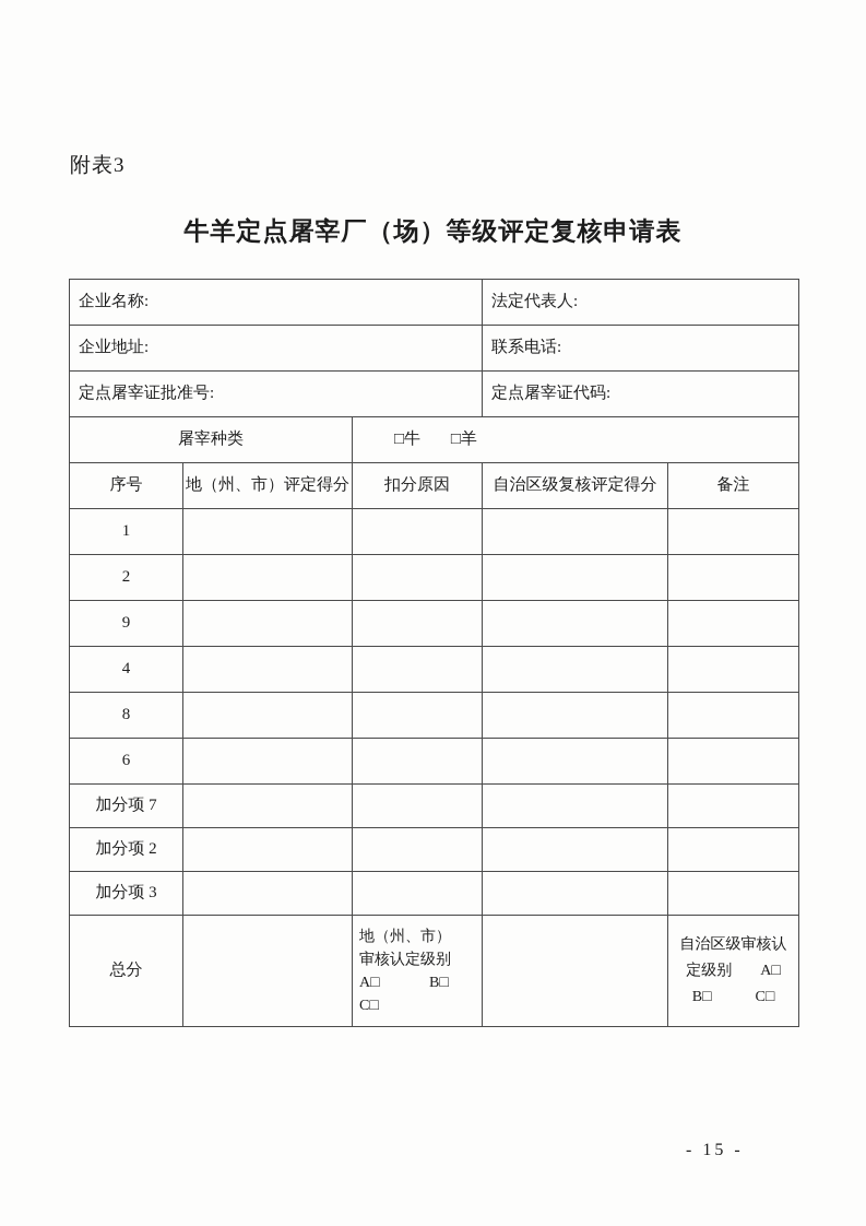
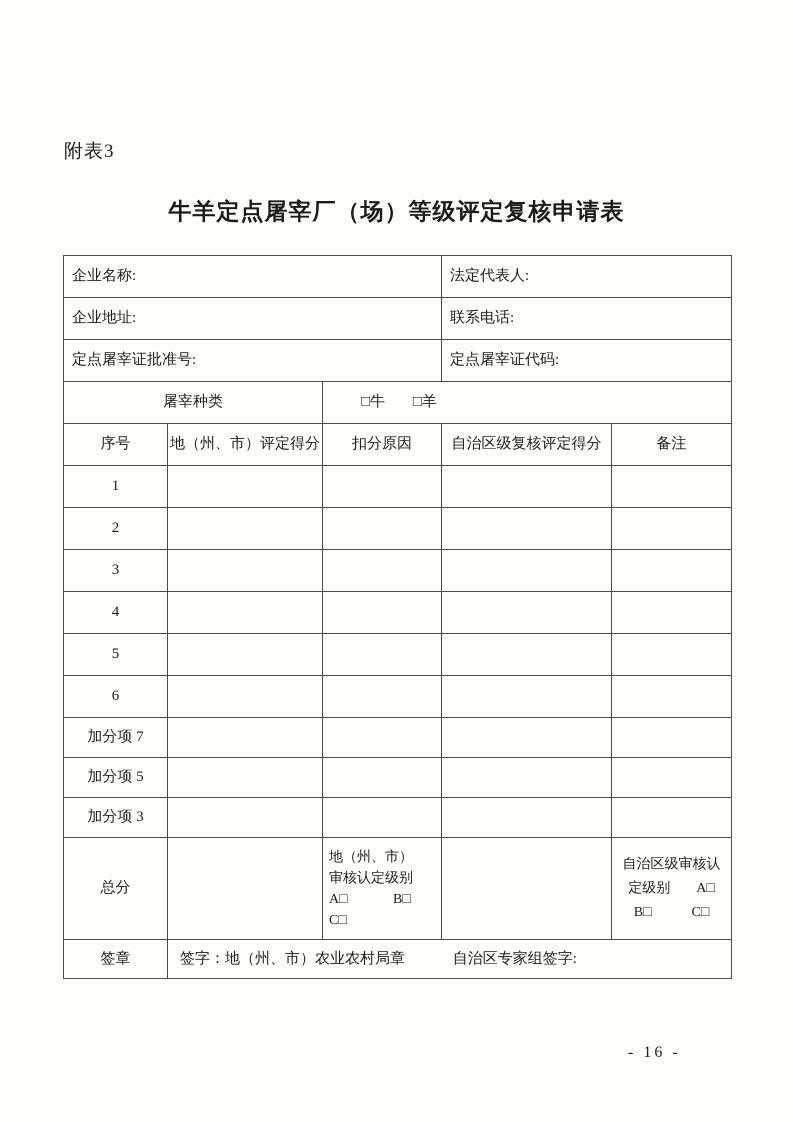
  附表3
  牛羊定点屠宰厂（场）等级评定复核申请表
  企业名称:	法定代表人:
  企业地址:	联系电话:
  定点屠宰证批准号:	定点屠宰证代码:
  屠宰种类	□牛 □羊
  序号	地（州、市）评定得分	扣分原因	自治区级复核评定得分	备注
  1
  2
- 9
+ 3
  4
- 8
+ 5
  6
  加分项 7
- 加分项 2
+ 加分项 5
  加分项 3
  总分		地（州、市） 审核认定级别 A□ B□ C□		自治区级审核认 定级别 A□ B□ C□
+ 签章	签字：地（州、市）农业农村局章 自治区专家组签字:
- - 15 -
+ - 16 -
